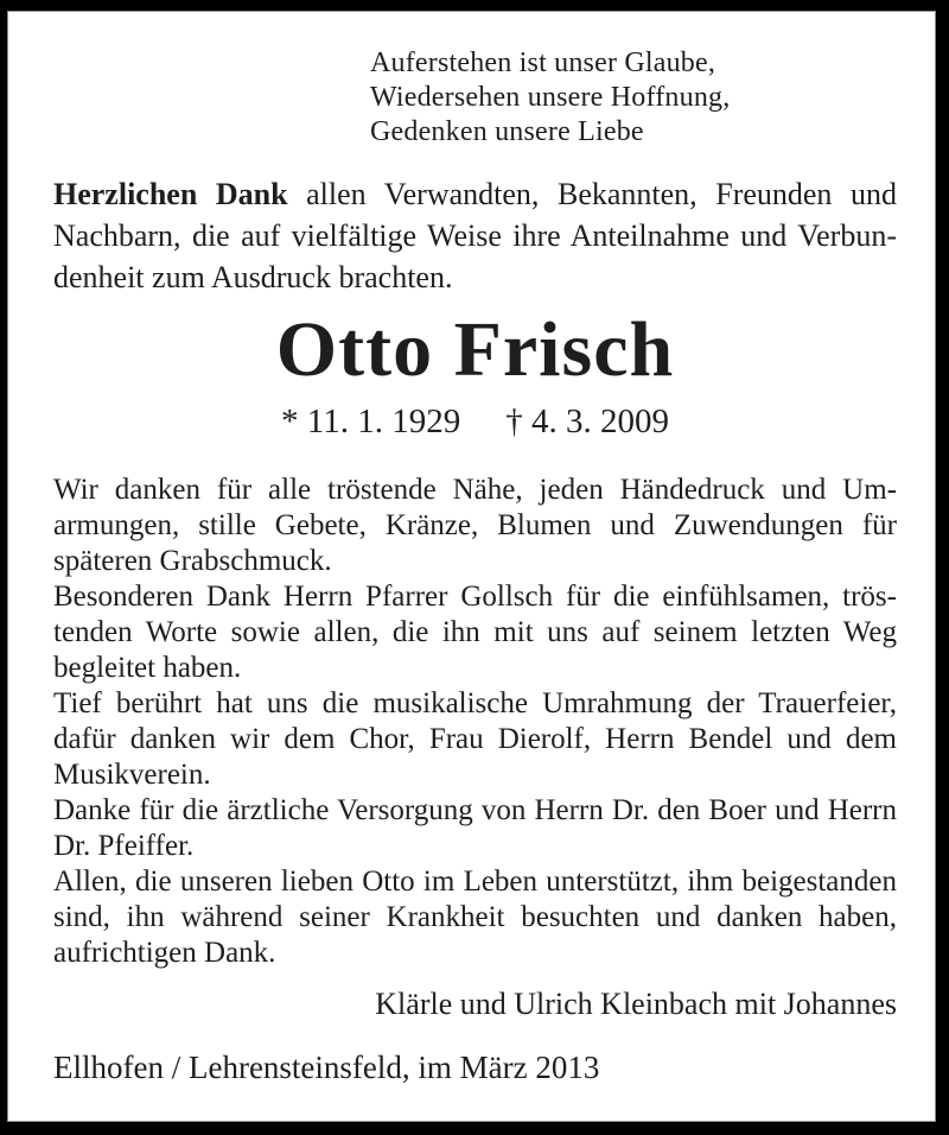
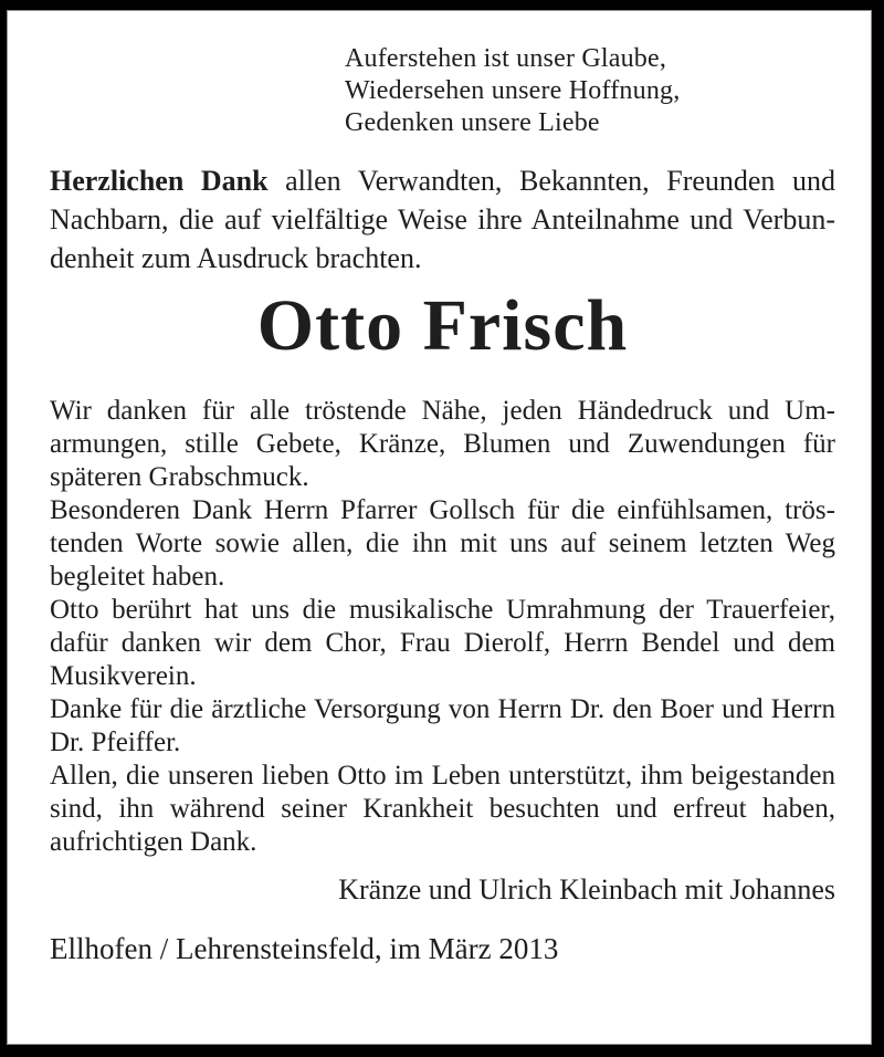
  Auferstehen ist unser Glaube,
  Wiedersehen unsere Hoffnung,
  Gedenken unsere Liebe
  Herzlichen Dank allen Verwandten, Bekannten, Freunden und Nachbarn, die auf vielfältige Weise ihre Anteilnahme und Verbun­enheit zum Ausdruck brachten.
  Otto Frisch
- * 11. 1. 1929 † 4. 3. 2009
  Wir danken für alle tröstende Nähe, jeden Händedruck und Um­armungen, stille Gebete, Kränze, Blumen und Zuwendungen für späteren Grabschmuck.
  Besonderen Dank Herrn Pfarrer Gollsch für die einfühlsamen, trös­tenden Worte sowie allen, die ihn mit uns auf seinem letzten Weg begleitet haben.
- Tief berührt hat uns die musikalische Umrahmung der Trauerfeier, dafür danken wir dem Chor, Frau Dierolf, Herrn Bendel und dem Musikverein.
+ Otto berührt hat uns die musikalische Umrahmung der Trauerfeier, dafür danken wir dem Chor, Frau Dierolf, Herrn Bendel und dem Musikverein.
  Danke für die ärztliche Versorgung von Herrn Dr. den Boer und Herrn Dr. Pfeiffer.
- Allen, die unseren lieben Otto im Leben unterstützt, ihm beigestan­den sind, ihn während seiner Krankheit besuchten und danken haben, aufrichtigen Dank.
+ Allen, die unseren lieben Otto im Leben unterstützt, ihm beigestan­den sind, ihn während seiner Krankheit besuchten und erfreut haben, aufrichtigen Dank.
- Klärle und Ulrich Kleinbach mit Johannes
+ Kränze und Ulrich Kleinbach mit Johannes
  Ellhofen / Lehrensteinsfeld, im März 2013
